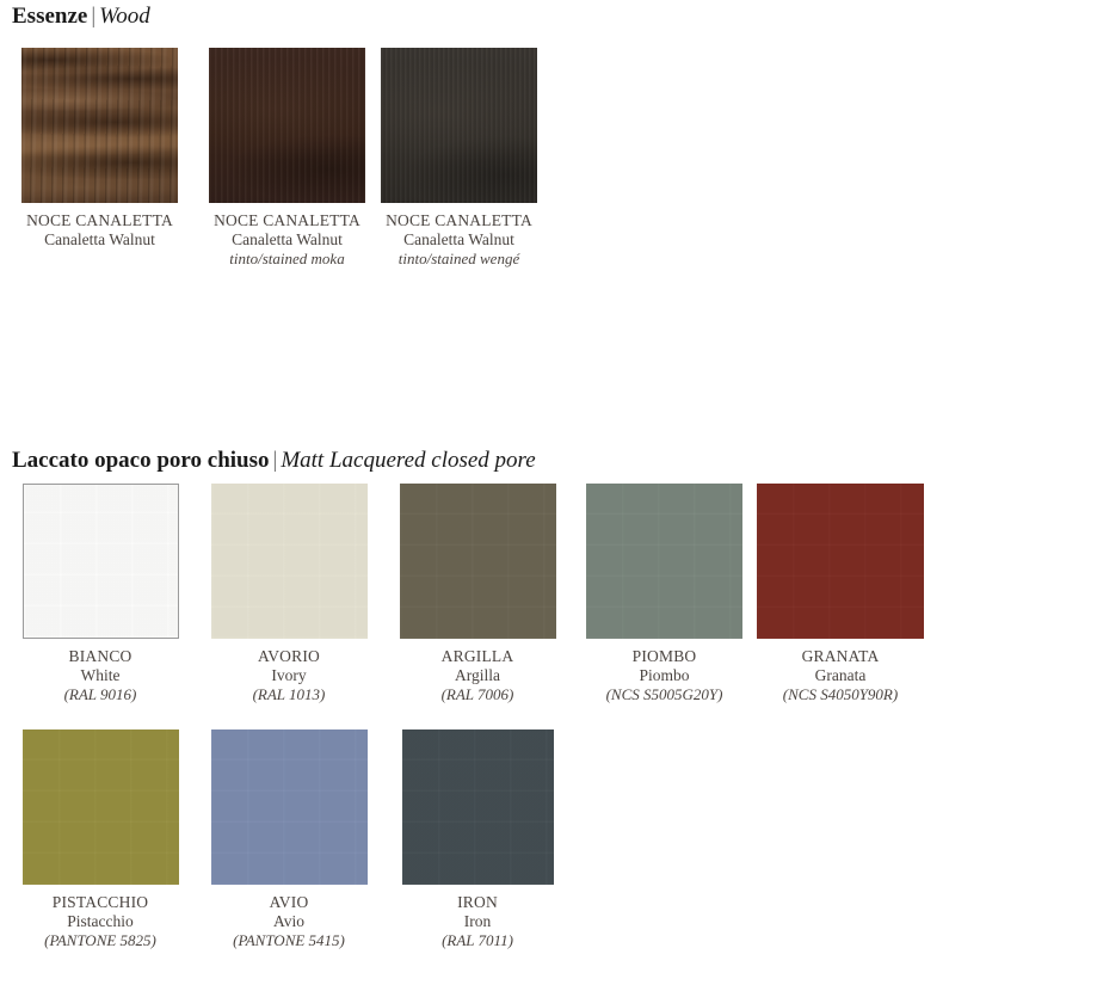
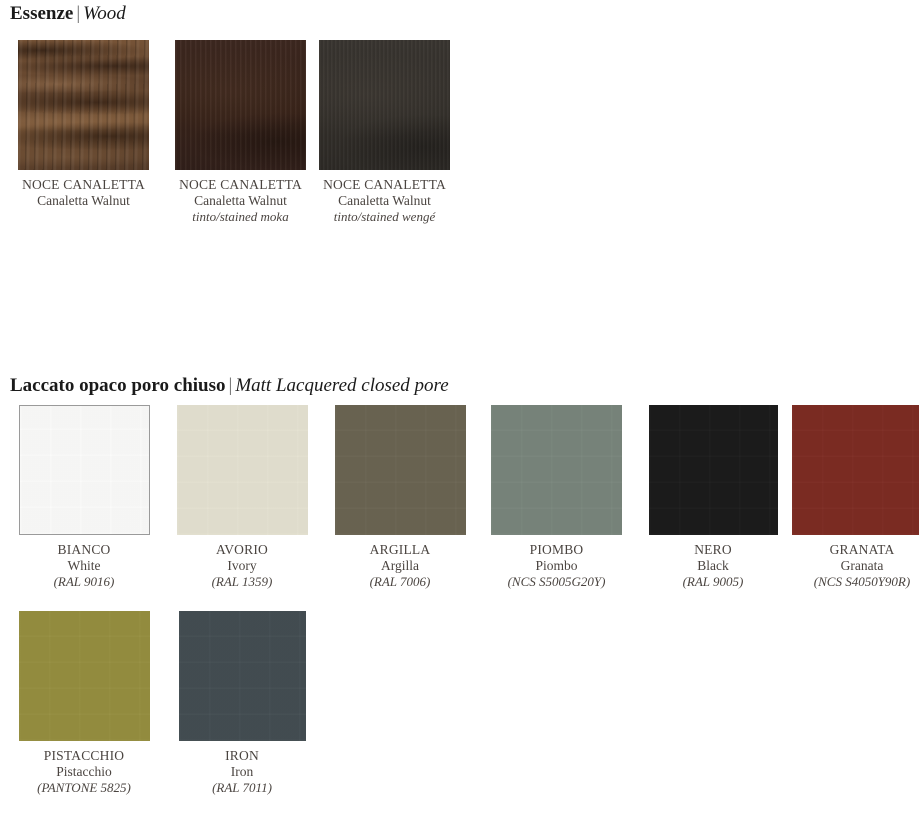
  Essenze | Wood
  NOCE CANALETTA
  Canaletta Walnut
  NOCE CANALETTA
  Canaletta Walnut
  tinto/stained moka
  NOCE CANALETTA
  Canaletta Walnut
  tinto/stained wengé
  Laccato opaco poro chiuso | Matt Lacquered closed pore
  BIANCO
  White
  (RAL 9016)
  AVORIO
  Ivory
- (RAL 1013)
+ (RAL 1359)
  ARGILLA
  Argilla
  (RAL 7006)
  PIOMBO
  Piombo
  (NCS S5005G20Y)
+ NERO
+ Black
+ (RAL 9005)
  GRANATA
  Granata
  (NCS S4050Y90R)
  PISTACCHIO
  Pistacchio
  (PANTONE 5825)
- AVIO
- Avio
- (PANTONE 5415)
  IRON
  Iron
  (RAL 7011)
